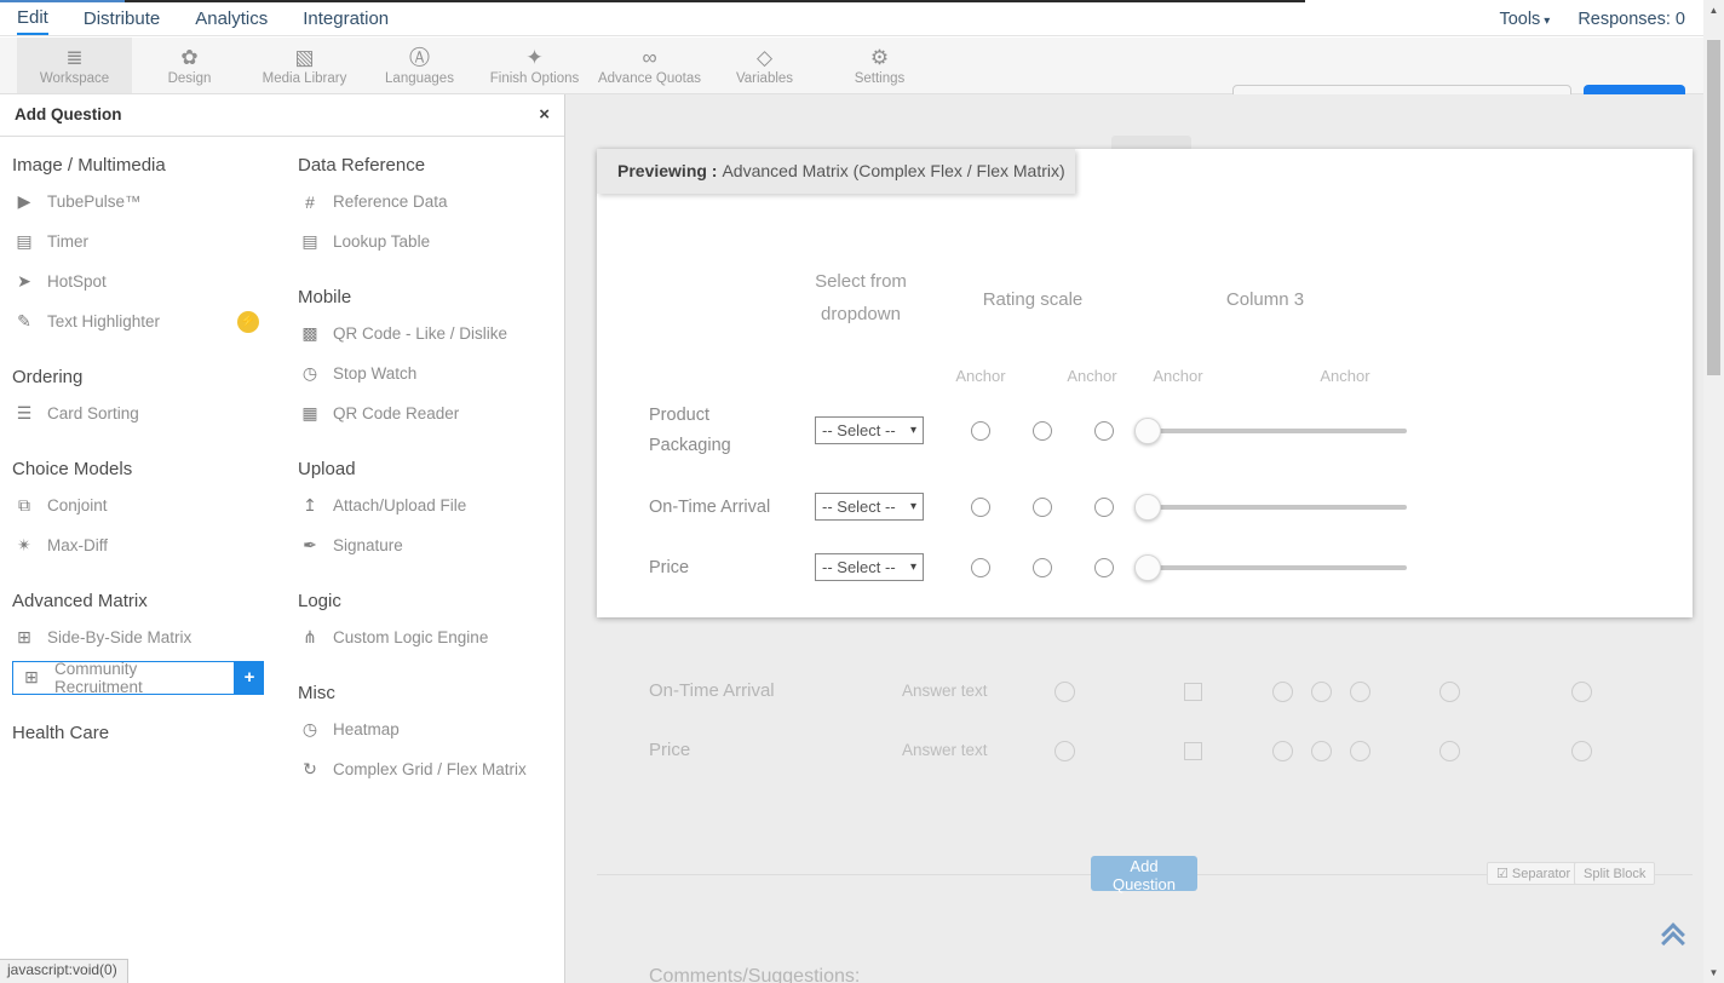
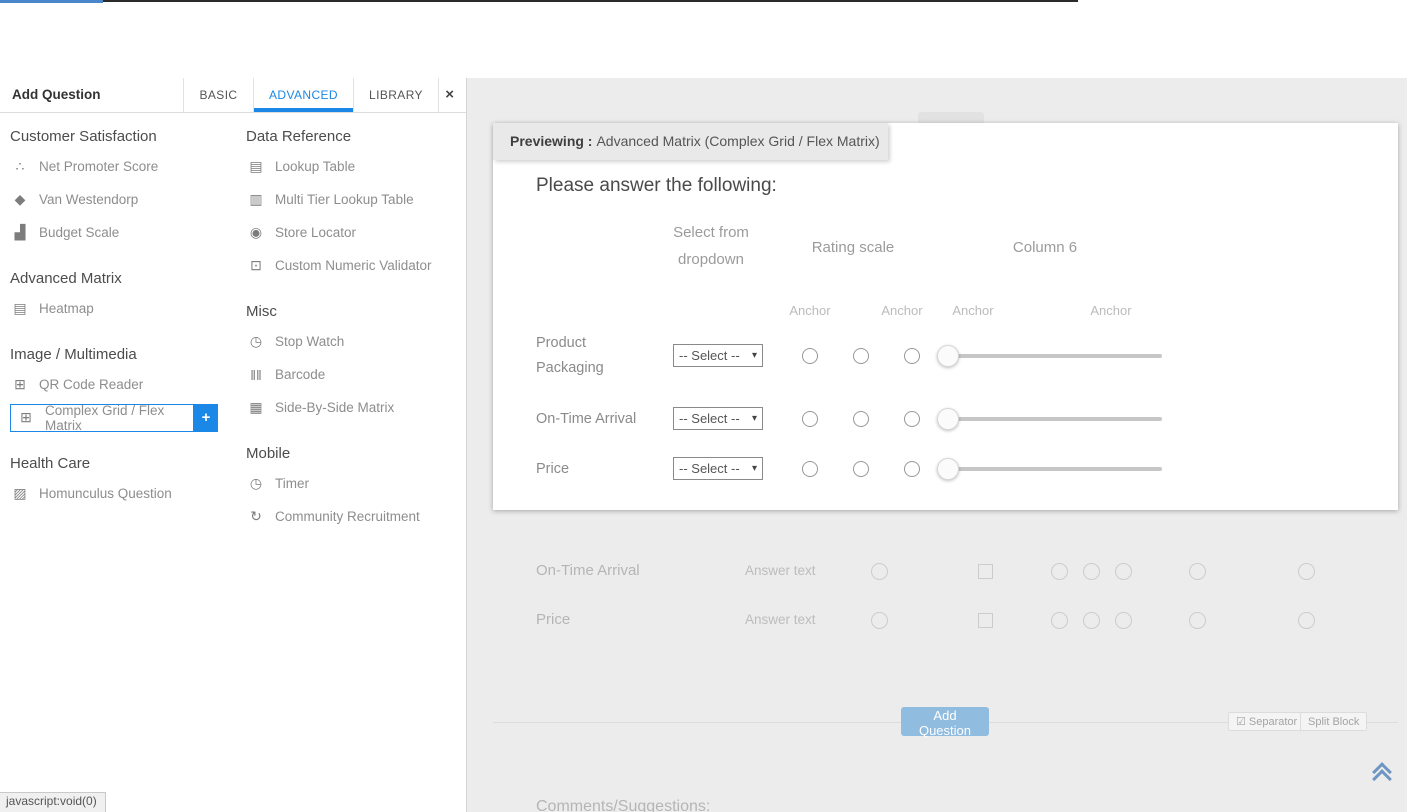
- Edit
- Distribute
- Analytics
- Integration
- Tools ▾
- Responses: 0
- ≣
- Workspace
- ✿
- Design
- ▧
- Media Library
- Ⓐ
- Languages
- ✦
- Finish Options
- ∞
- Advance Quotas
- ◇
- Variables
- ⚙
- Settings
  Add Question
+ BASIC
+ ADVANCED
+ LIBRARY
  ×
+ Customer Satisfaction
+ ∴
+ Net Promoter Score
+ ◆
+ Van Westendorp
+ ▟
+ Budget Scale
- Image / Multimedia
+ Advanced Matrix
- ▶
- TubePulse™
  ▤
- Timer
+ Heatmap
- ➤
- HotSpot
- ✎
- Text Highlighter
- ⚡
- Ordering
- ☰
- Card Sorting
- Choice Models
- ⧉
- Conjoint
- ✴
- Max-Diff
- Advanced Matrix
+ Image / Multimedia
  ⊞
- Side-By-Side Matrix
+ QR Code Reader
  ⊞
- Community Recruitment
+ Complex Grid / Flex Matrix
  +
  Health Care
+ ▨
+ Homunculus Question
  Data Reference
- #
- Reference Data
  ▤
  Lookup Table
+ ▥
+ Multi Tier Lookup Table
+ ◉
+ Store Locator
+ ⊡
+ Custom Numeric Validator
- Mobile
+ Misc
- ▩
- QR Code - Like / Dislike
  ◷
  Stop Watch
+ ‖‖
+ Barcode
  ▦
- QR Code Reader
+ Side-By-Side Matrix
- Upload
- ↥
- Attach/Upload File
- ✒
- Signature
- Logic
- ⋔
- Custom Logic Engine
- Misc
+ Mobile
  ◷
- Heatmap
+ Timer
  ↻
- Complex Grid / Flex Matrix
+ Community Recruitment
  On-Time Arrival
  Answer text
  Price
  Answer text
  Add Question
  ☑
  Separator
  Split Block
  Comments/Suggestions:
- Previewing : Advanced Matrix (Complex Flex / Flex Matrix)
+ Previewing : Advanced Matrix (Complex Grid / Flex Matrix)
+ Please answer the following:
  Select from dropdown
  Rating scale
- Column 3
+ Column 6
  Anchor
  Anchor
  Anchor
  Anchor
  Product Packaging
  -- Select --
  ▾
  On-Time Arrival
  -- Select --
  ▾
  Price
  -- Select --
  ▾
- ▲
- ▼
  javascript:void(0)
